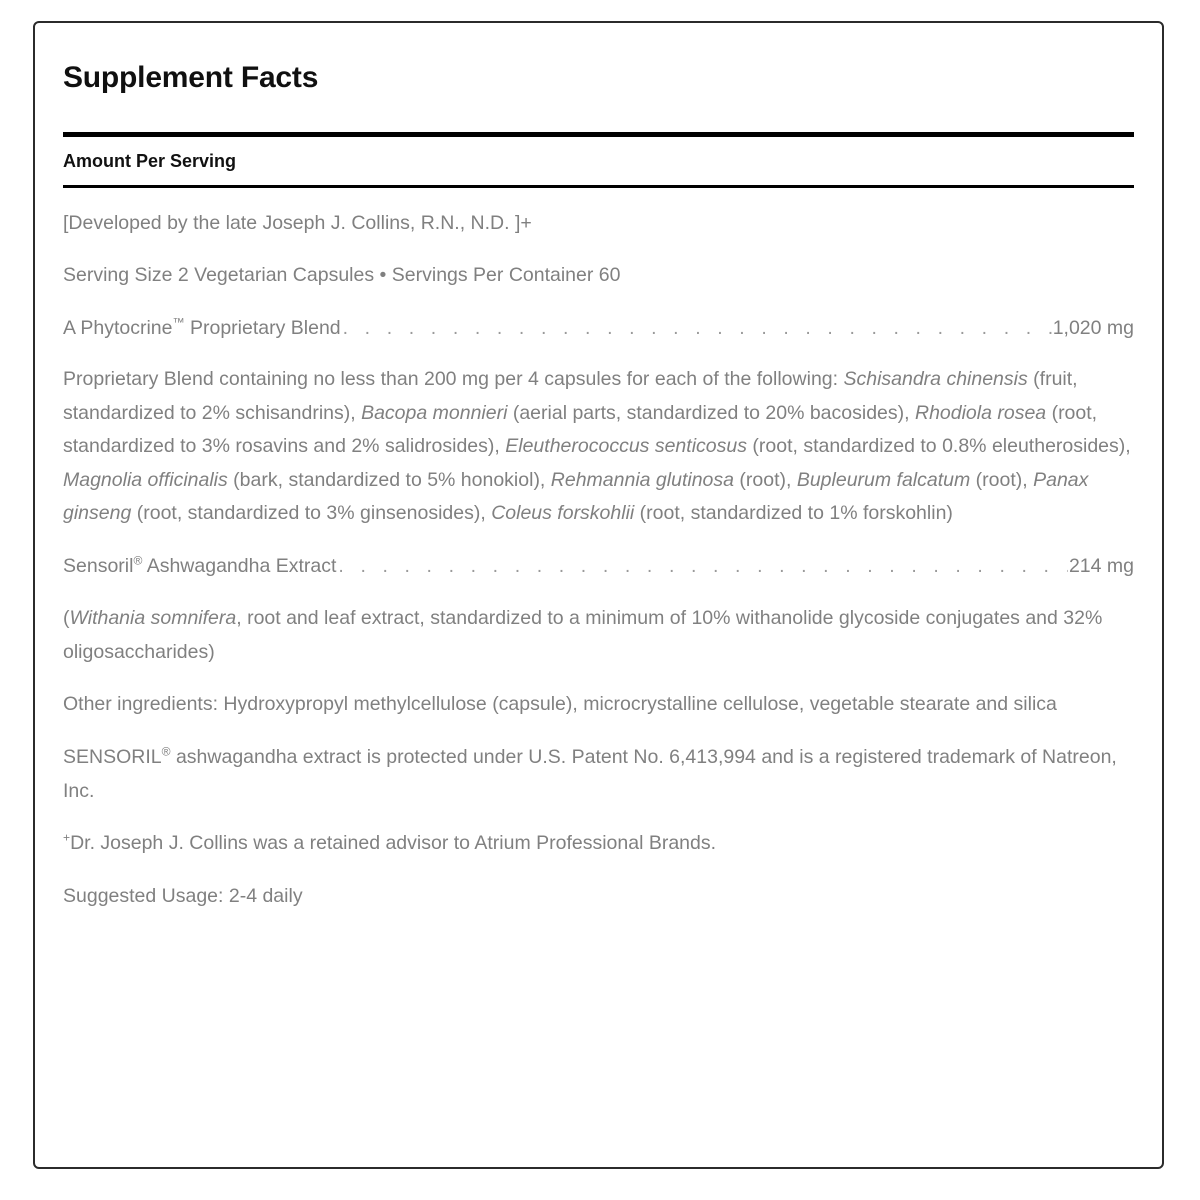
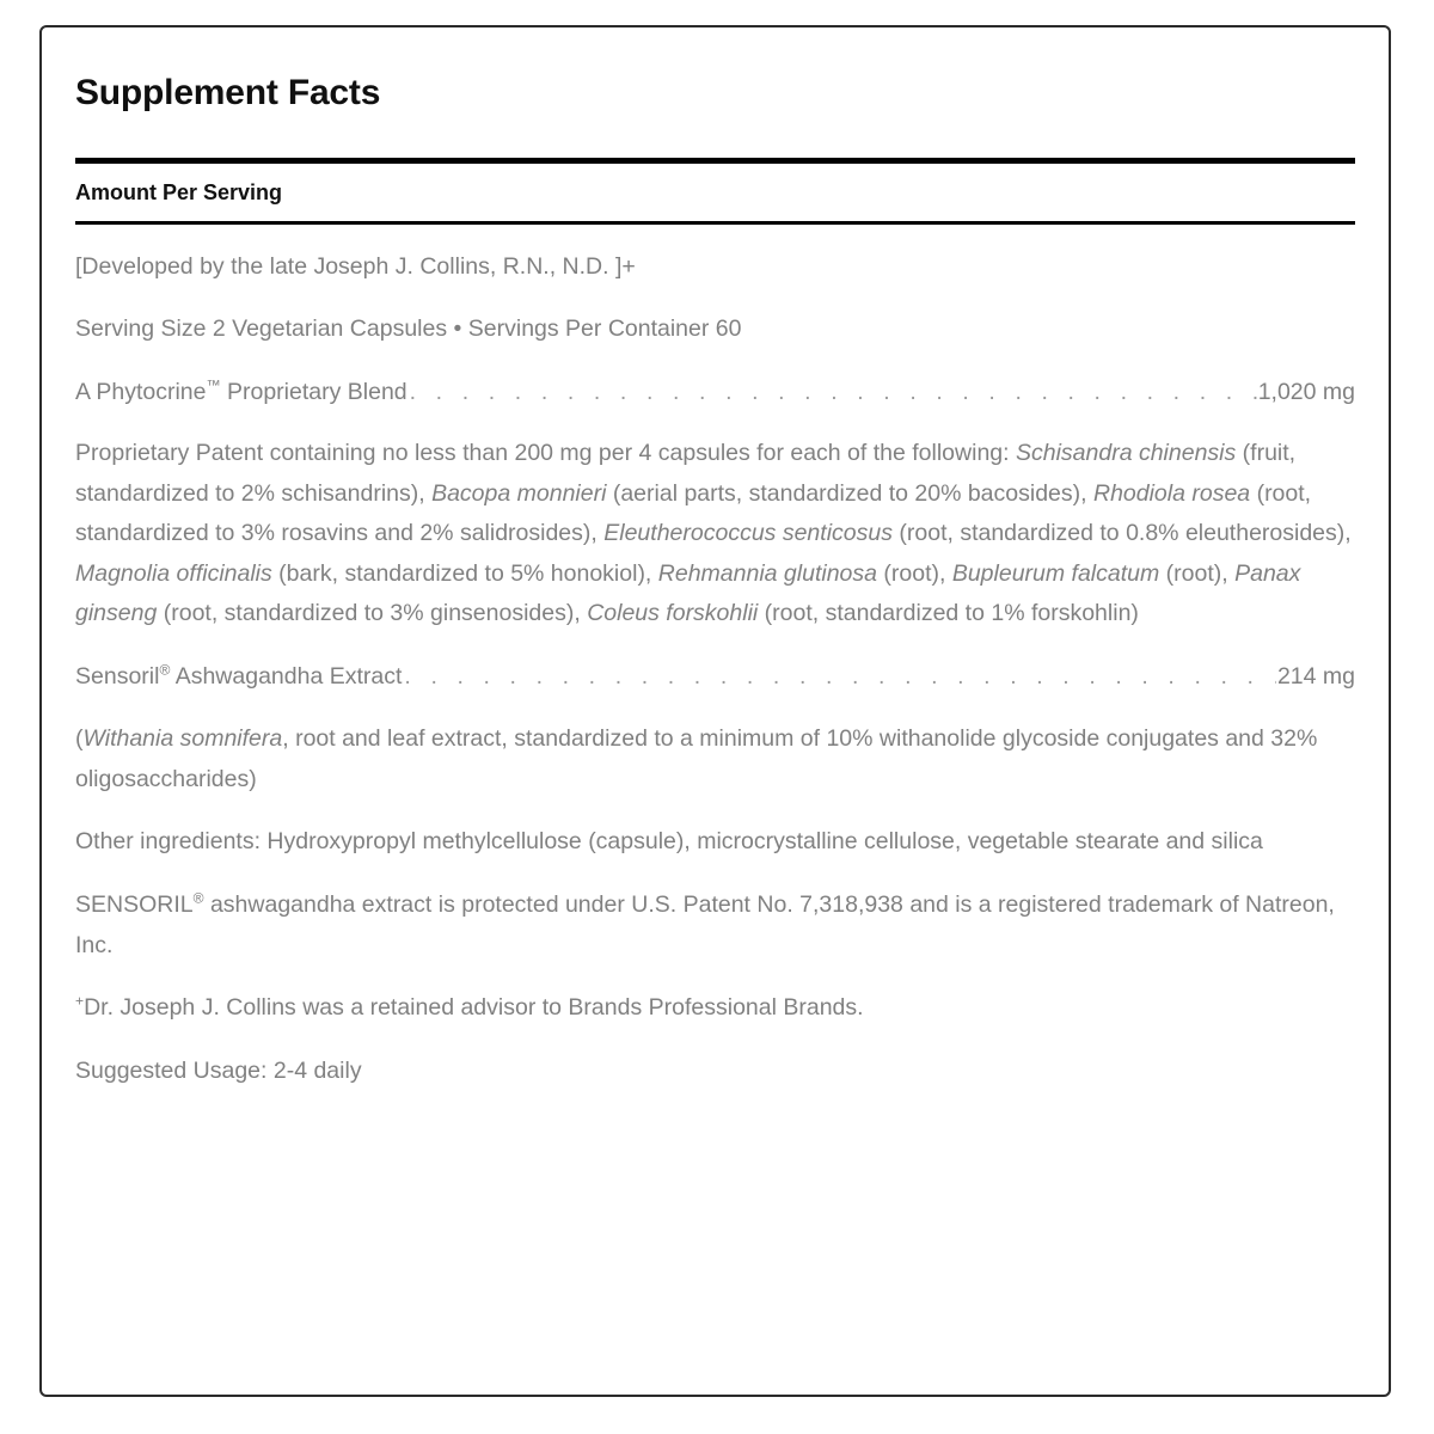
  Supplement Facts
  Amount Per Serving
  [Developed by the late Joseph J. Collins, R.N., N.D. ]+
  Serving Size 2 Vegetarian Capsules • Servings Per Container 60
  A Phytocrine™ Proprietary Blend
  1,020 mg
- Proprietary Blend containing no less than 200 mg per 4 capsules for each of the following: Schisandra chinensis (fruit, standardized to 2% schisandrins), Bacopa monnieri (aerial parts, standardized to 20% bacosides), Rhodiola rosea (root, standardized to 3% rosavins and 2% salidrosides), Eleutherococcus senticosus (root, standardized to 0.8% eleutherosides), Magnolia officinalis (bark, standardized to 5% honokiol), Rehmannia glutinosa (root), Bupleurum falcatum (root), Panax ginseng (root, standardized to 3% ginsenosides), Coleus forskohlii (root, standardized to 1% forskohlin)
+ Proprietary Patent containing no less than 200 mg per 4 capsules for each of the following: Schisandra chinensis (fruit, standardized to 2% schisandrins), Bacopa monnieri (aerial parts, standardized to 20% bacosides), Rhodiola rosea (root, standardized to 3% rosavins and 2% salidrosides), Eleutherococcus senticosus (root, standardized to 0.8% eleutherosides), Magnolia officinalis (bark, standardized to 5% honokiol), Rehmannia glutinosa (root), Bupleurum falcatum (root), Panax ginseng (root, standardized to 3% ginsenosides), Coleus forskohlii (root, standardized to 1% forskohlin)
  Sensoril® Ashwagandha Extract
  214 mg
  (Withania somnifera, root and leaf extract, standardized to a minimum of 10% withanolide glycoside conjugates and 32% oligosaccharides)
  Other ingredients: Hydroxypropyl methylcellulose (capsule), microcrystalline cellulose, vegetable stearate and silica
- SENSORIL® ashwagandha extract is protected under U.S. Patent No. 6,413,994 and is a registered trademark of Natreon, Inc.
+ SENSORIL® ashwagandha extract is protected under U.S. Patent No. 7,318,938 and is a registered trademark of Natreon, Inc.
- +Dr. Joseph J. Collins was a retained advisor to Atrium Professional Brands.
+ +Dr. Joseph J. Collins was a retained advisor to Brands Professional Brands.
  Suggested Usage: 2-4 daily
